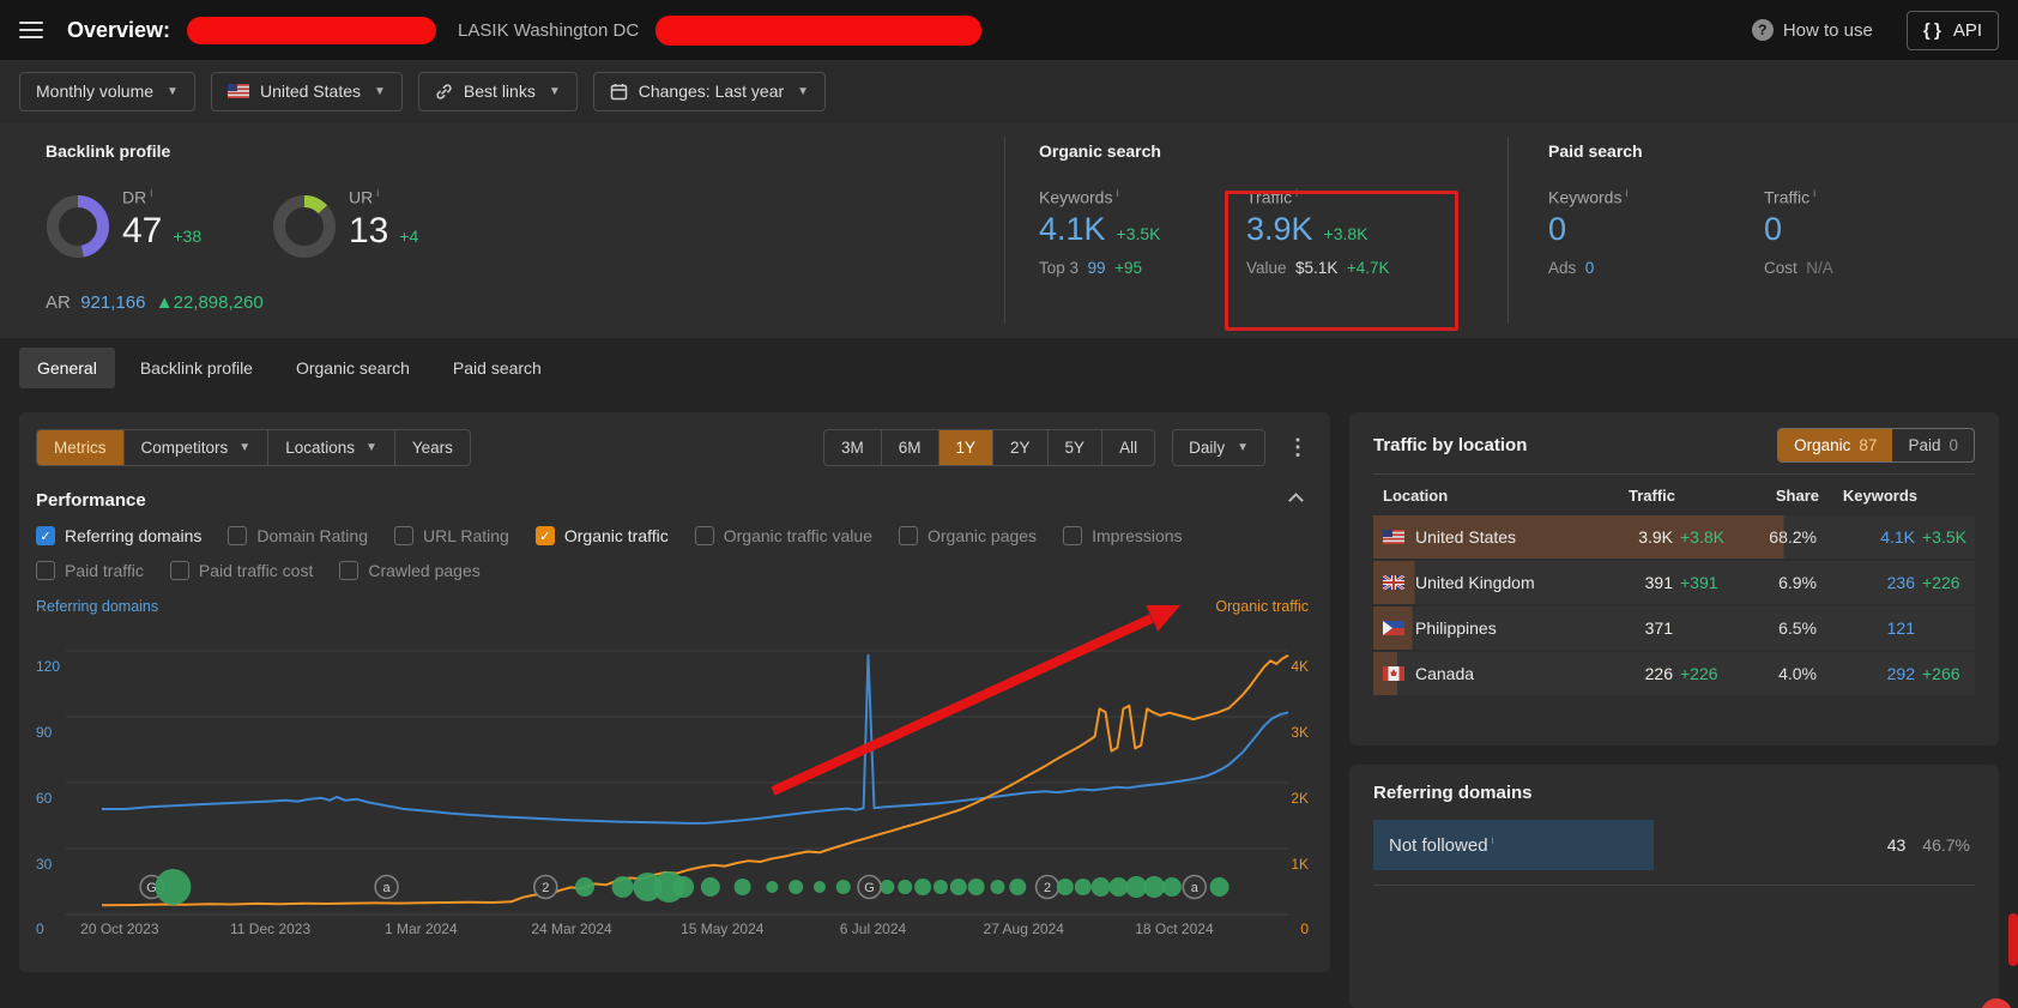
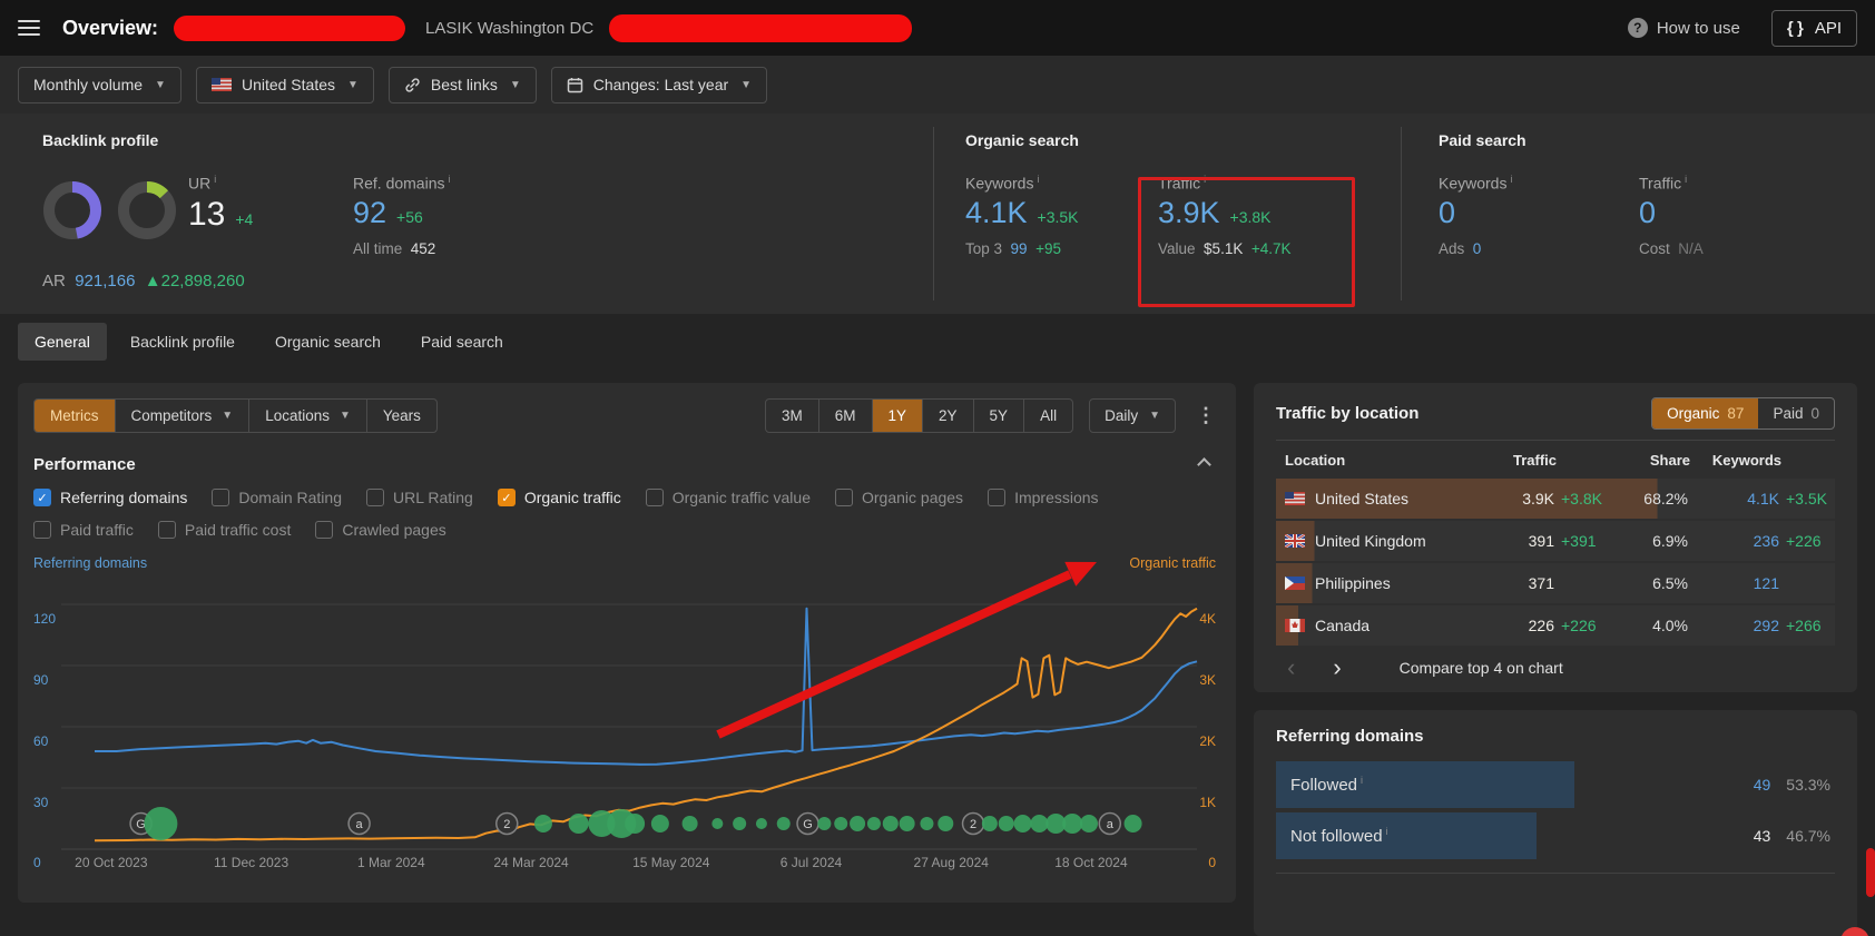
  Overview:
  LASIK Washington DC
  ?
  How to use
  { }
  API
  Monthly volume
  ▼
  United States
  ▼
  Best links
  ▼
  Changes: Last year
  ▼
  Backlink profile
- DR i
- 47
- +38
  UR i
  13
  +4
+ Ref. domains i
+ 92
+ +56
+ All time 452
  AR 921,166 ▲22,898,260
  Organic search
  Keywords i
  4.1K
  +3.5K
  Top 3 99 +95
  Traffic i
  3.9K
  +3.8K
  Value $5.1K +4.7K
  Paid search
  Keywords i
  0
  Ads 0
  Traffic i
  0
  Cost N/A
  General
  Backlink profile
  Organic search
  Paid search
  Metrics
  Competitors
  ▼
  Locations
  ▼
  Years
  3M
  6M
  1Y
  2Y
  5Y
  All
  Daily
  ▼
  ⋮
  Performance
  ✓
  Referring domains
  Domain Rating
  URL Rating
  ✓
  Organic traffic
  Organic traffic value
  Organic pages
  Impressions
  Paid traffic
  Paid traffic cost
  Crawled pages
  Referring domains
  Organic traffic
  120
  4K
  90
  3K
  60
  2K
  30
  1K
  0
  0
  20 Oct 2023
  11 Dec 2023
  1 Mar 2024
  24 Mar 2024
  15 May 2024
  6 Jul 2024
  27 Aug 2024
  18 Oct 2024
  G
  a
  2
  G
  2
  a
  Traffic by location
  Organic
  87
  Paid
  0
  Location
  Traffic
  Share
  Keywords
  United States
  3.9K
  +3.8K
  68.2%
  4.1K
  +3.5K
  United Kingdom
  391
  +391
  6.9%
  236
  +226
  Philippines
  371
  6.5%
  121
  Canada
  226
  +226
  4.0%
  292
  +266
+ ‹
+ ›
+ Compare top 4 on chart
  Referring domains
+ Followed i
+ 49
+ 53.3%
  Not followed i
  43
  46.7%
